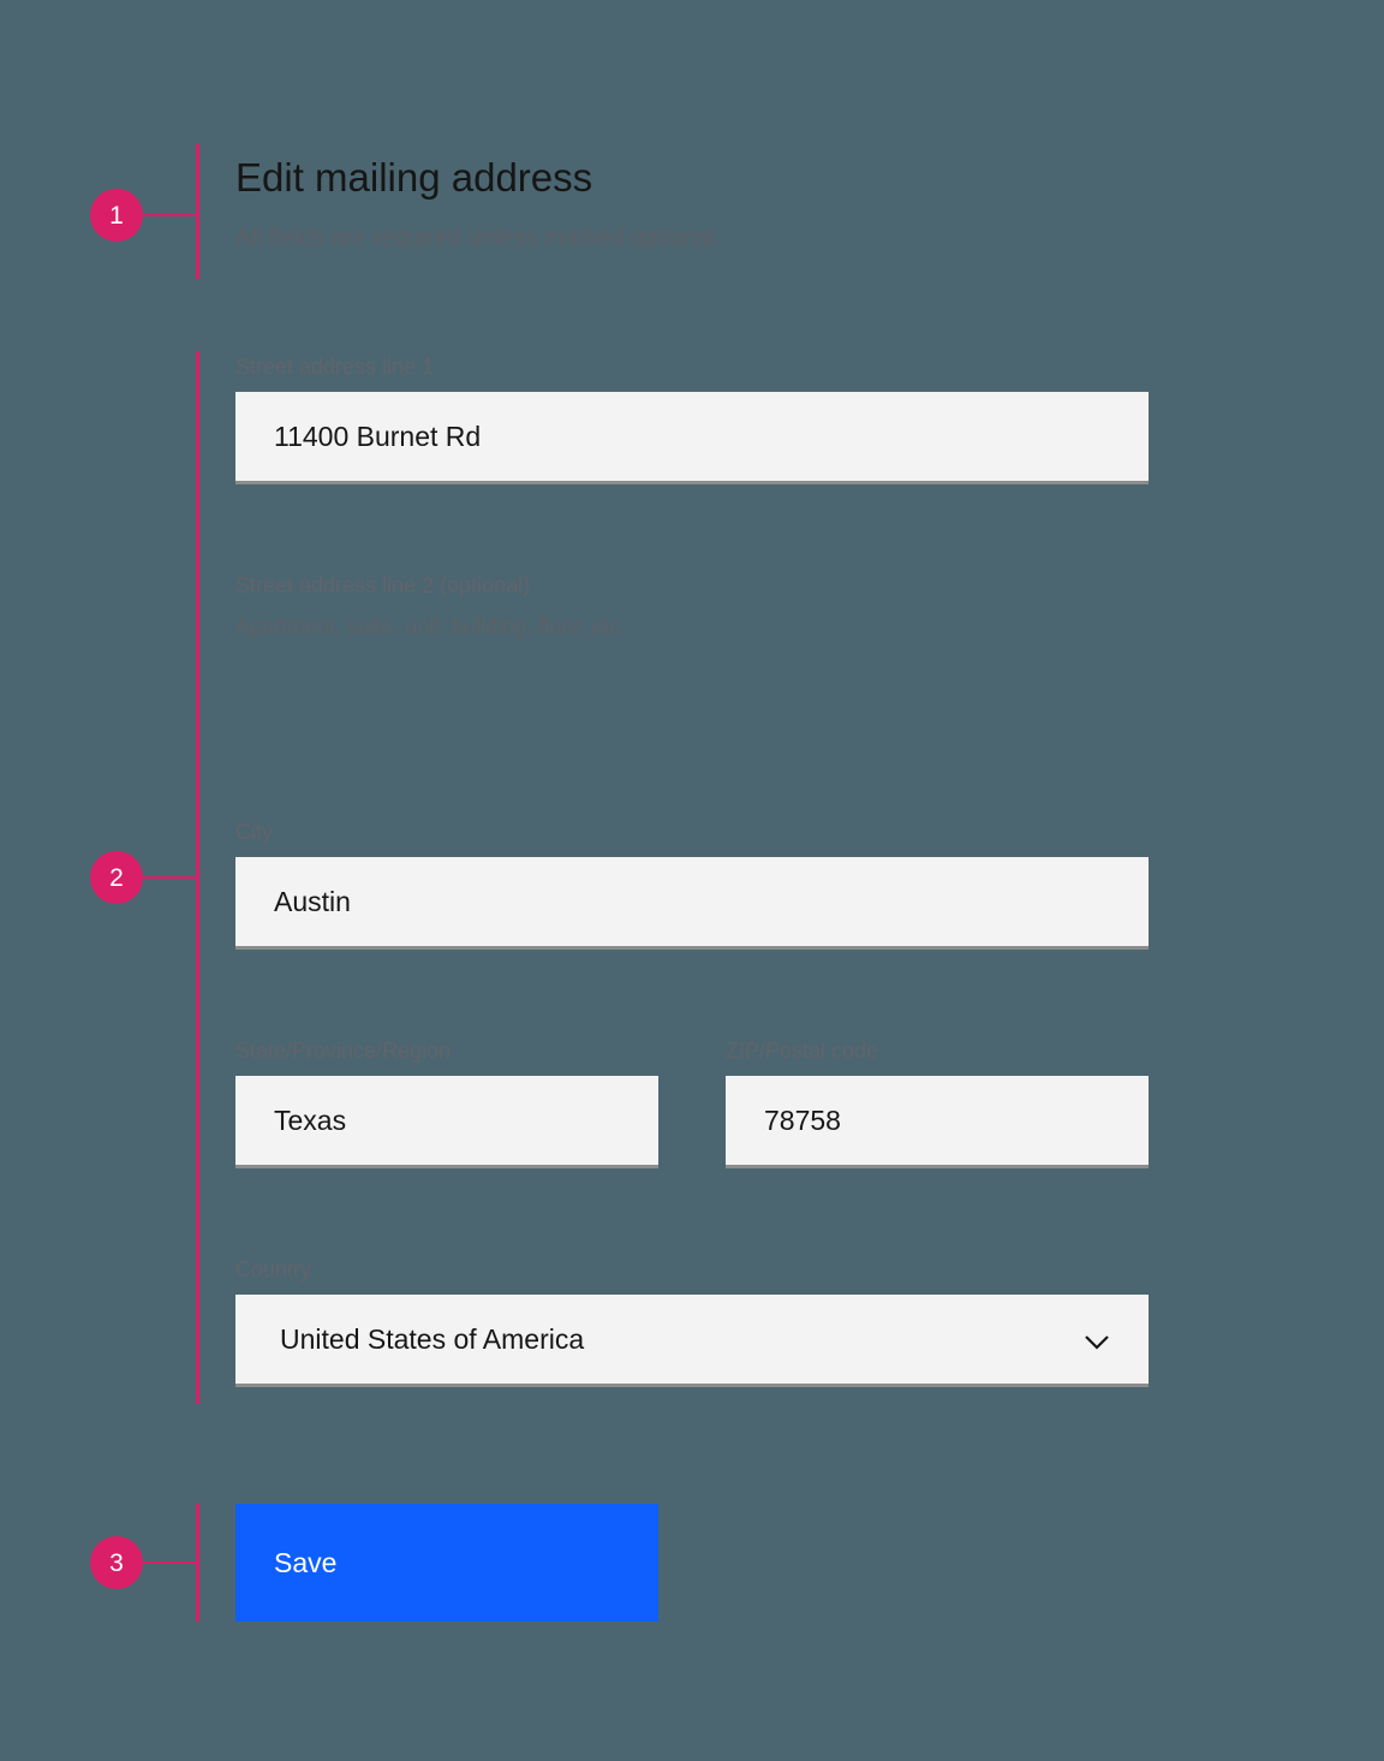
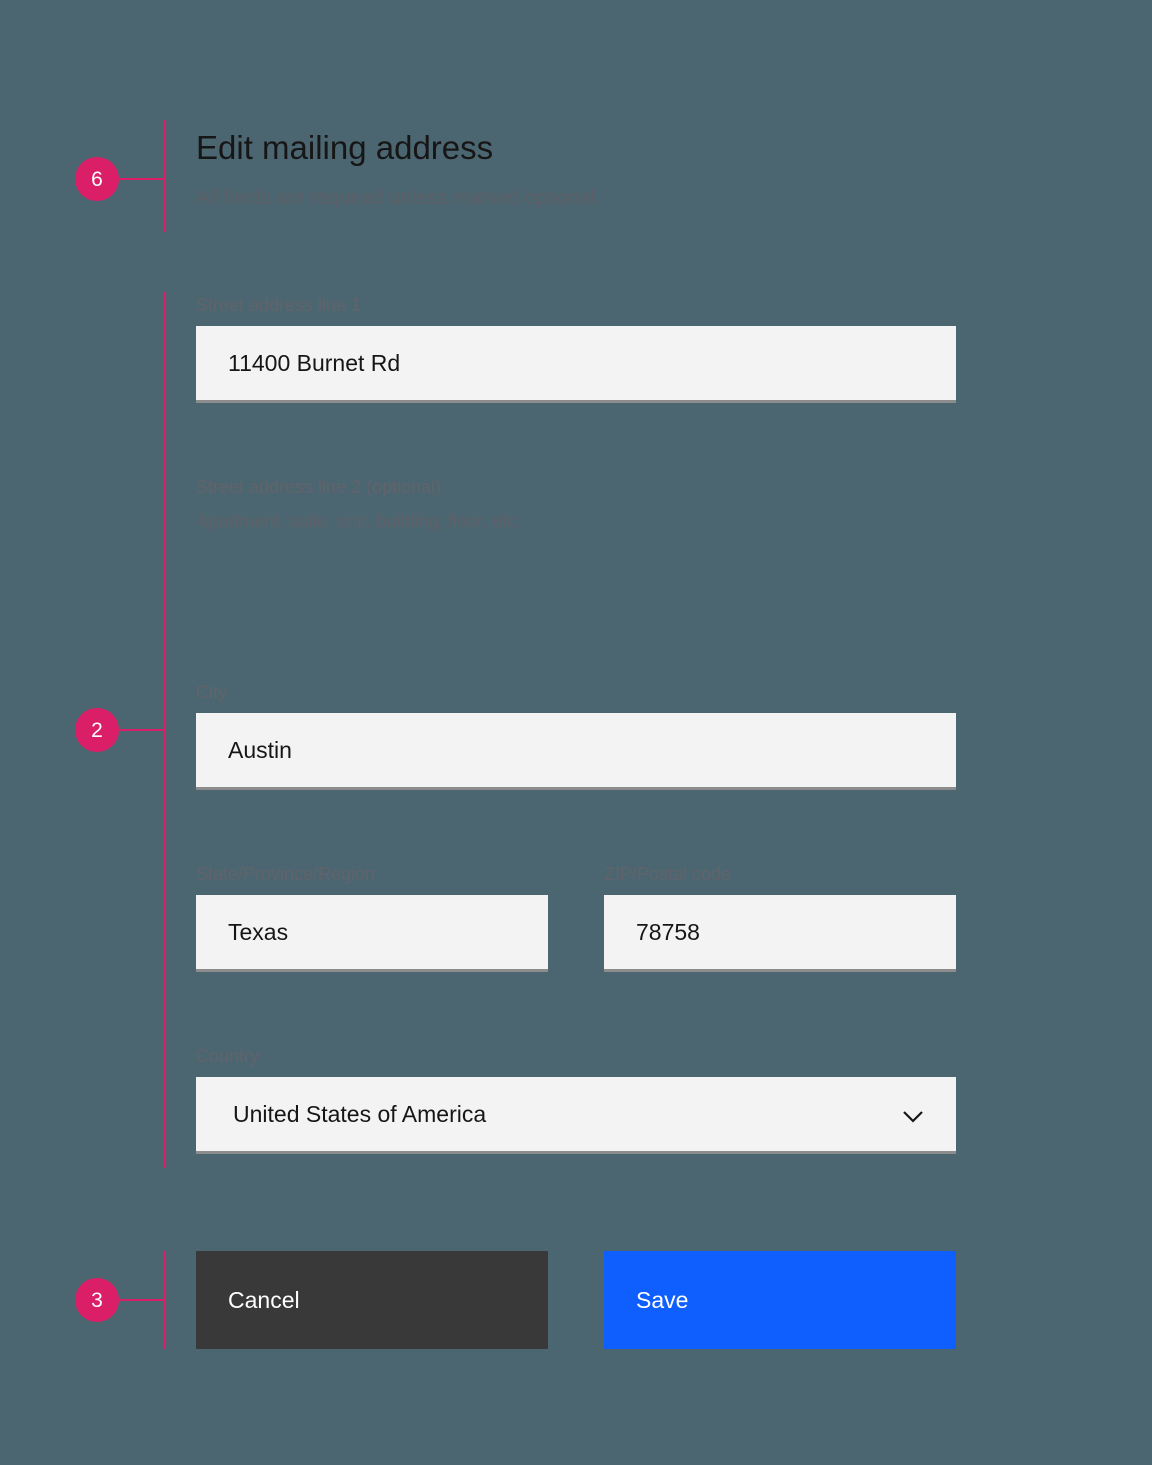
- 1
+ 6
  2
  3
  Edit mailing address
  11400 Burnet Rd
  Austin
  Texas
  78758
  United States of America
+ Cancel
  Save
